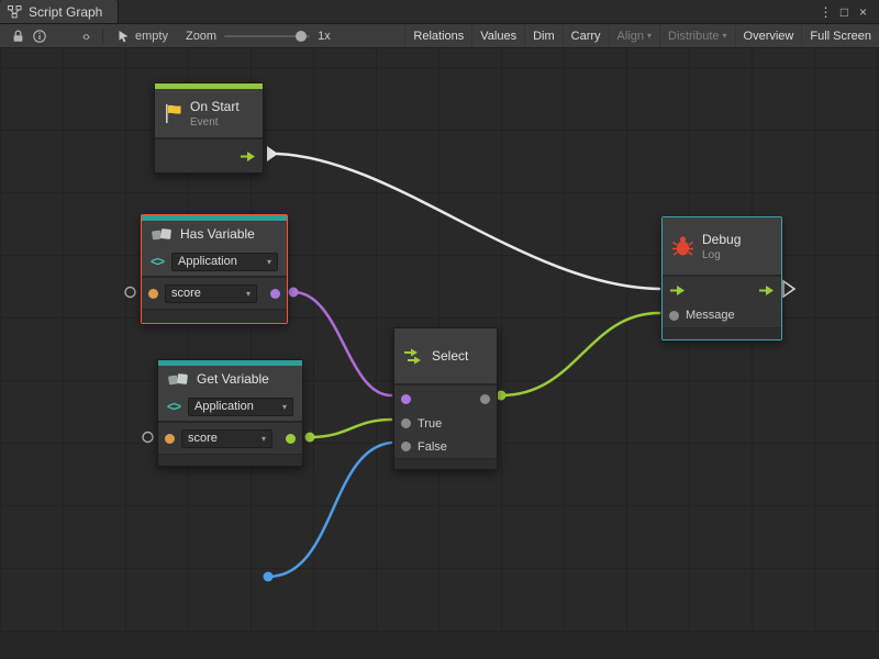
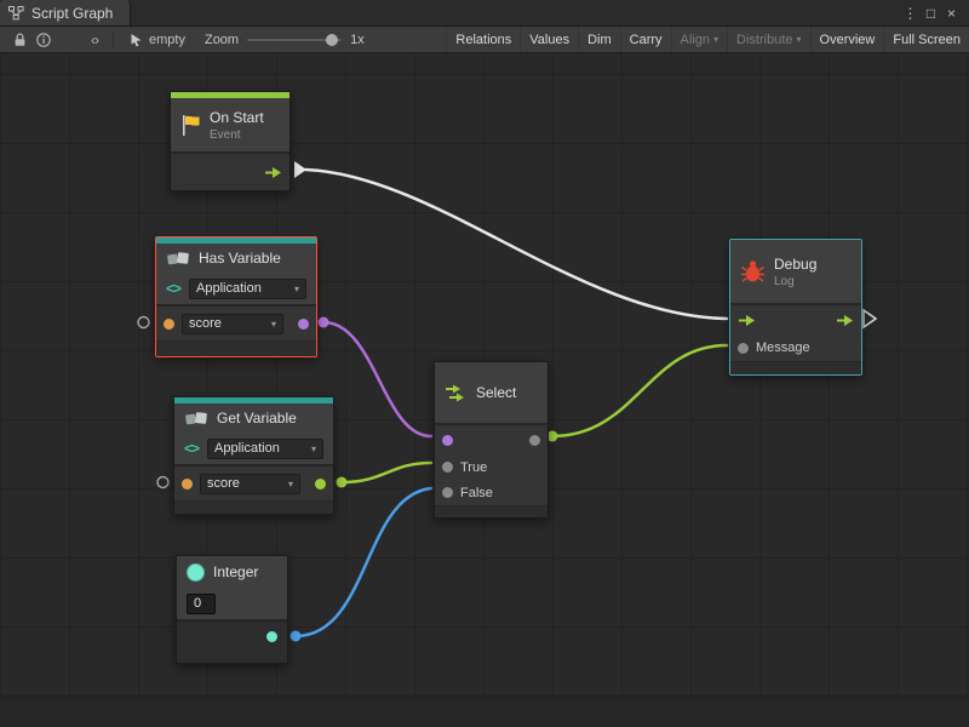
  Script Graph
  ⋮
  □
  ×
  ‹›
  empty
  Zoom
  1x
  Relations
  Values
  Dim
  Carry
  Align
  ▾
  Distribute
  ▾
  Overview
  Full Screen
  On Start
  Event
  Has Variable
  <>
  Application
  ▾
  score
  ▾
  Get Variable
  <>
  Application
  ▾
  score
  ▾
+ Integer
+ 0
  Select
  True
  False
  Debug
  Log
  Message
